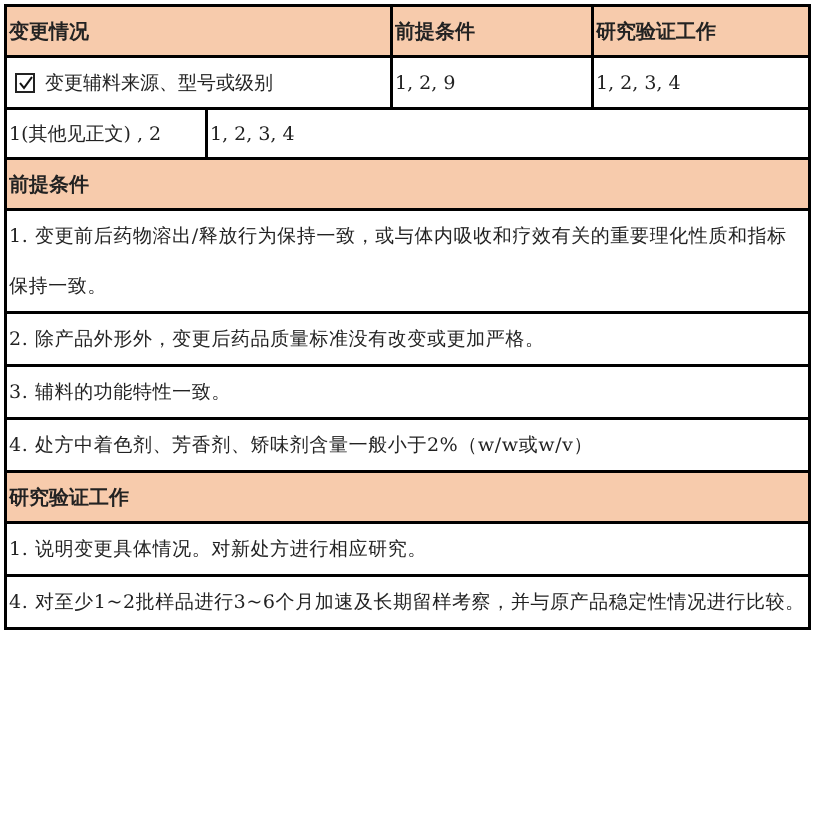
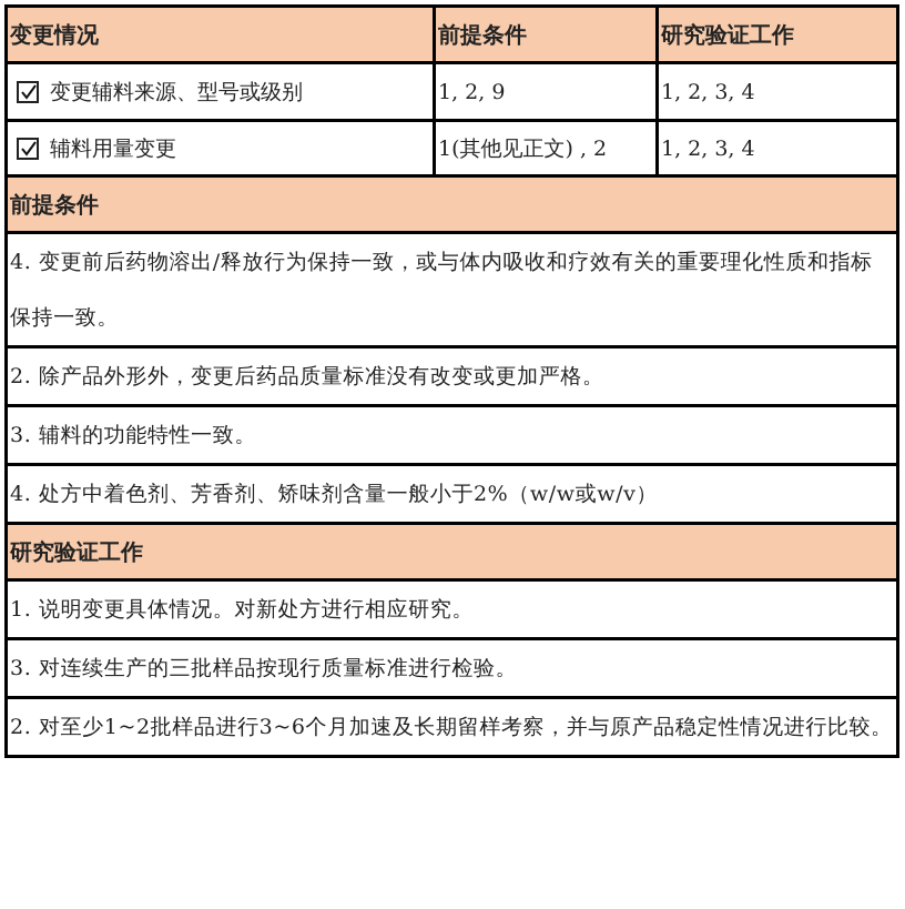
  变更情况
  前提条件
  研究验证工作
  变更辅料来源、型号或级别
  1, 2, 9
  1, 2, 3, 4
+ 辅料用量变更
  1(其他见正文) , 2
  1, 2, 3, 4
  前提条件
- 1. 变更前后药物溶出/释放行为保持一致，或与体内吸收和疗效有关的重要理化性质和指标保持一致。
+ 4. 变更前后药物溶出/释放行为保持一致，或与体内吸收和疗效有关的重要理化性质和指标保持一致。
  2. 除产品外形外，变更后药品质量标准没有改变或更加严格。
  3. 辅料的功能特性一致。
  4. 处方中着色剂、芳香剂、矫味剂含量一般小于2%（w/w或w/v）
  研究验证工作
  1. 说明变更具体情况。对新处方进行相应研究。
+ 3. 对连续生产的三批样品按现行质量标准进行检验。
- 4. 对至少1~2批样品进行3~6个月加速及长期留样考察，并与原产品稳定性情况进行比较。
+ 2. 对至少1~2批样品进行3~6个月加速及长期留样考察，并与原产品稳定性情况进行比较。
